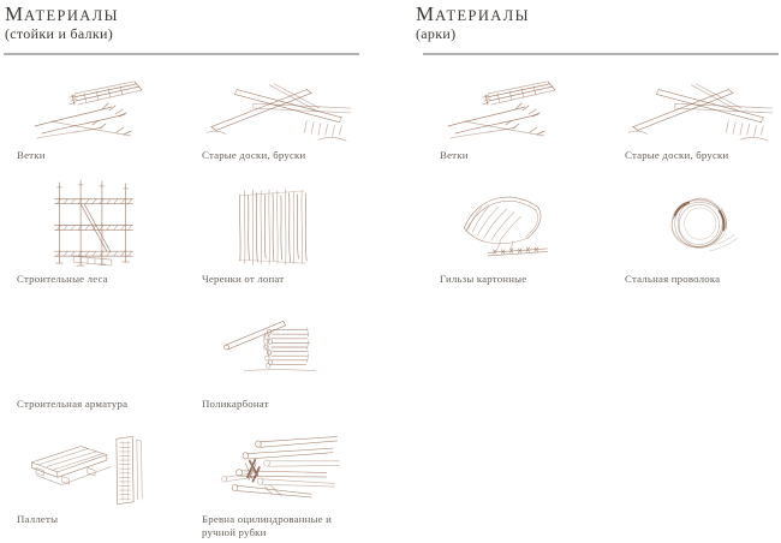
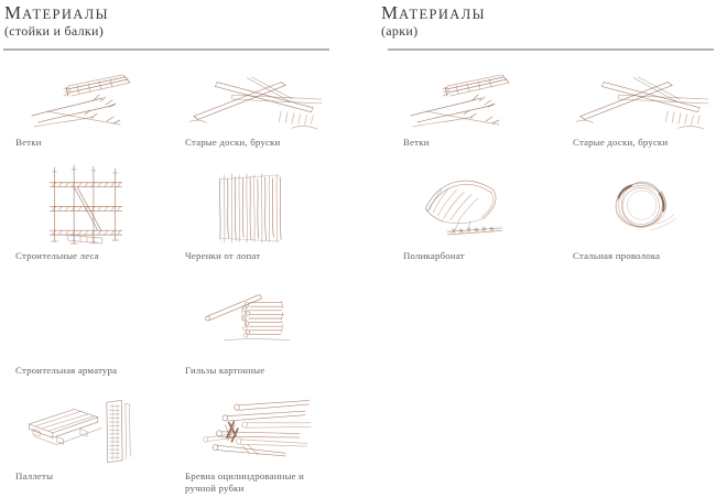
  МАТЕРИАЛЫ
  (стойки и балки)
  МАТЕРИАЛЫ
  (арки)
  Ветки
  Старые доски, бруски
  Строительные леса
  Черенки от лопат
  Строительная арматура
- Поликарбонат
+ Гильзы картонные
  Паллеты
  Бревна оцилиндрованные и ручной рубки
  Ветки
  Старые доски, бруски
- Гильзы картонные
+ Поликарбонат
  Стальная проволока
